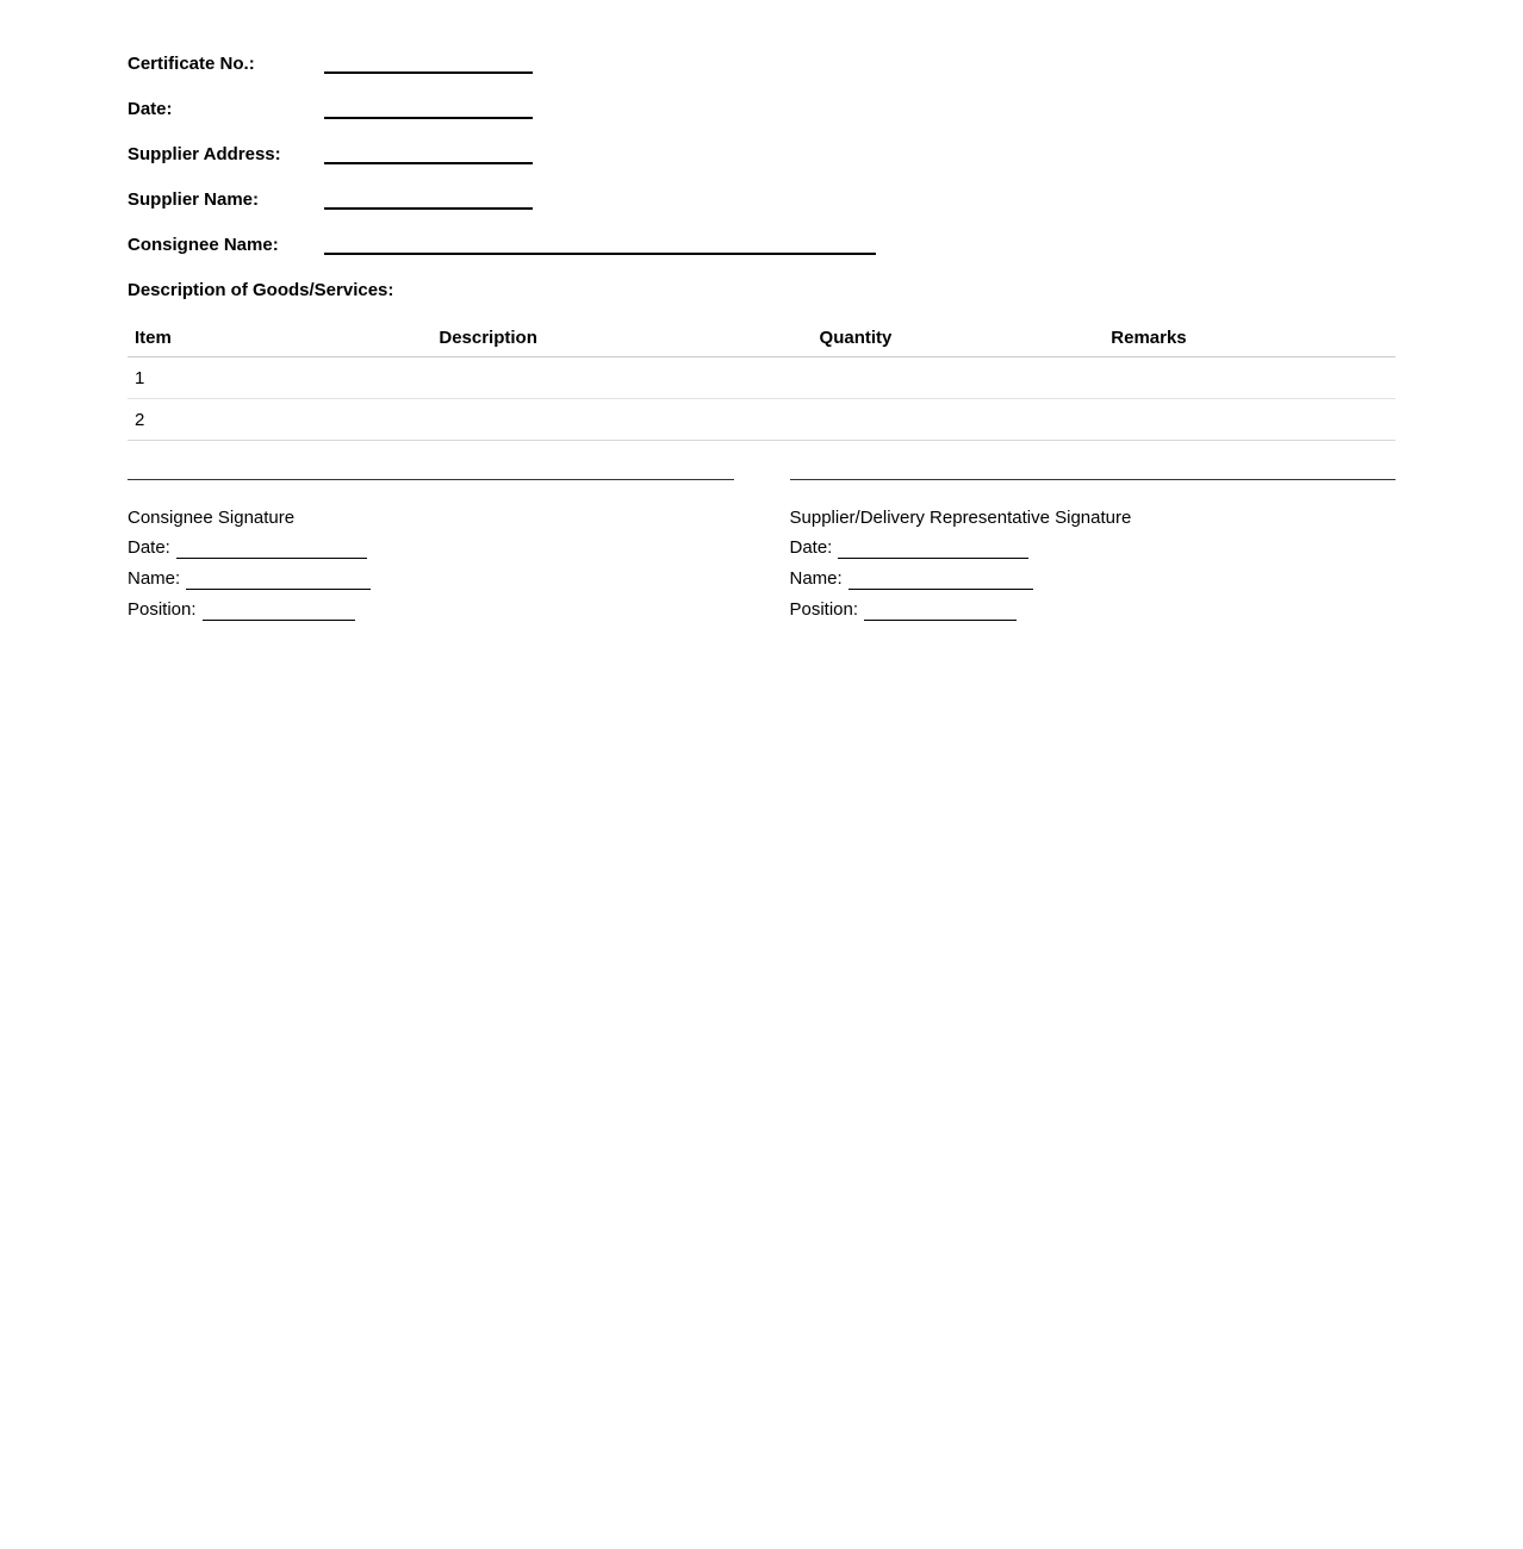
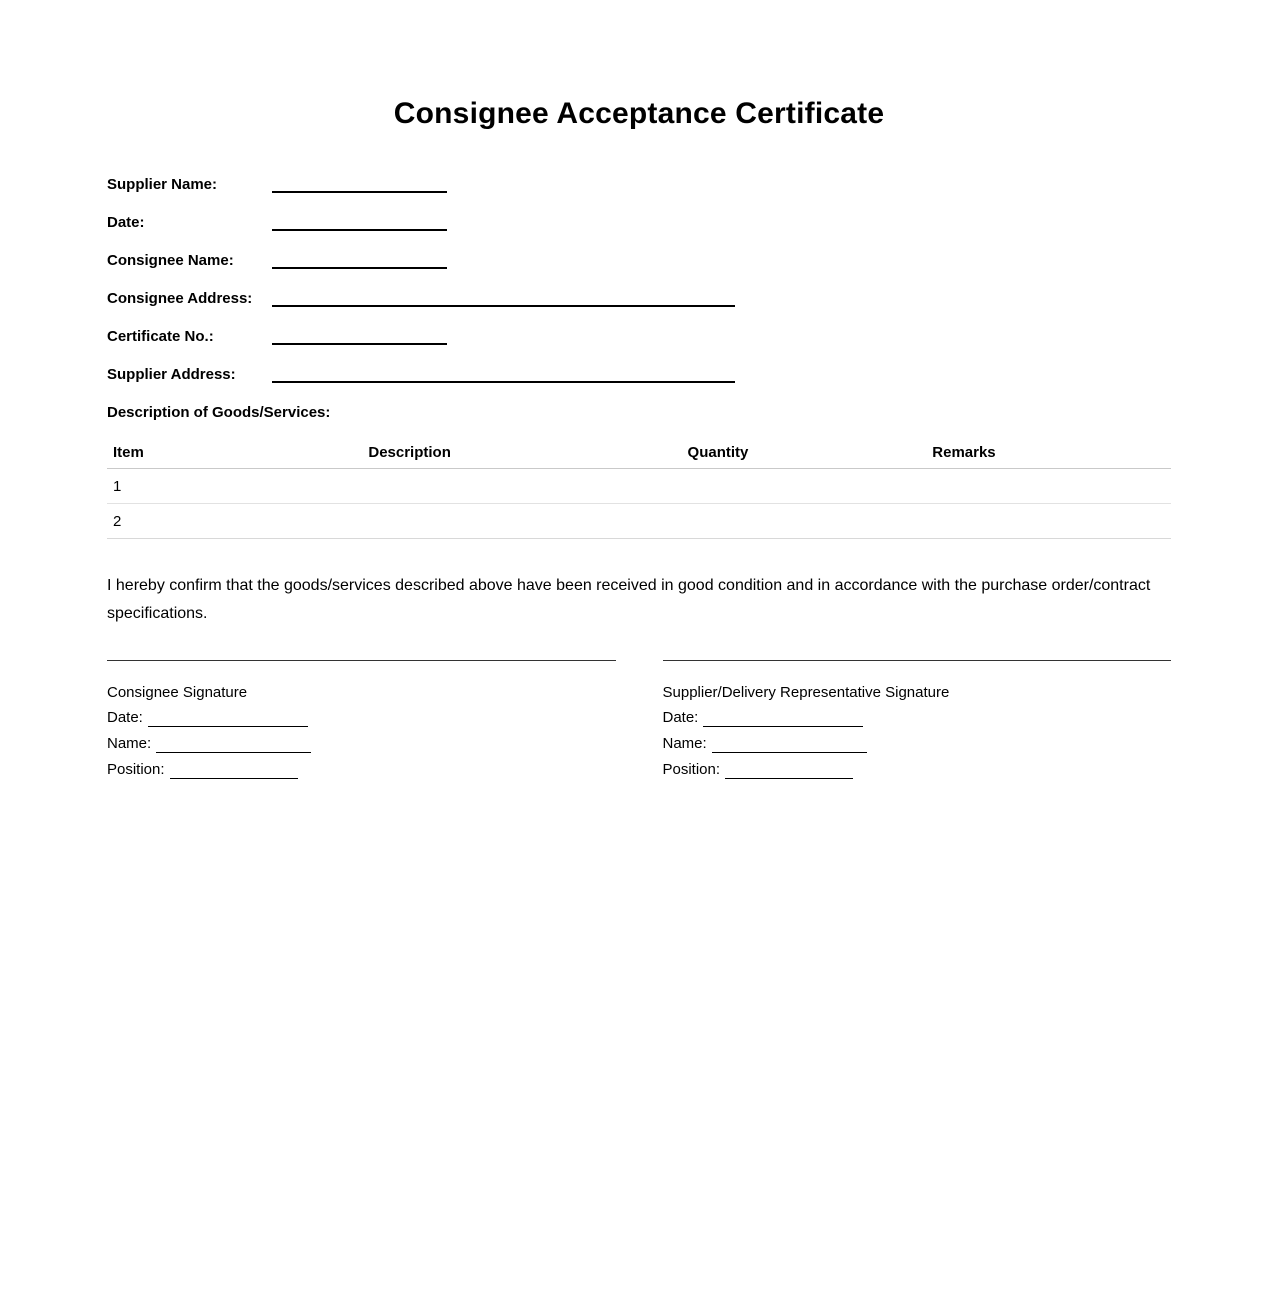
+ Consignee Acceptance Certificate
- Certificate No.:
+ Supplier Name:
  Date:
- Supplier Address:
+ Consignee Name:
+ Consignee Address:
- Supplier Name:
+ Certificate No.:
- Consignee Name:
+ Supplier Address:
  Description of Goods/Services:
  Item	Description	Quantity	Remarks
  1
  2
+ I hereby confirm that the goods/services described above have been received in good condition and in accordance with the purchase order/contract specifications.
  Consignee Signature
  Date:
  Name:
  Position:
  Supplier/Delivery Representative Signature
  Date:
  Name:
  Position:
